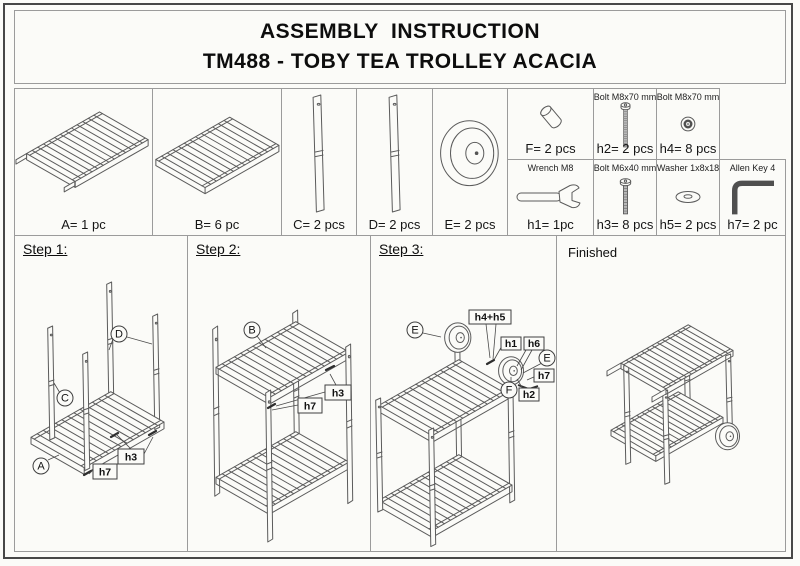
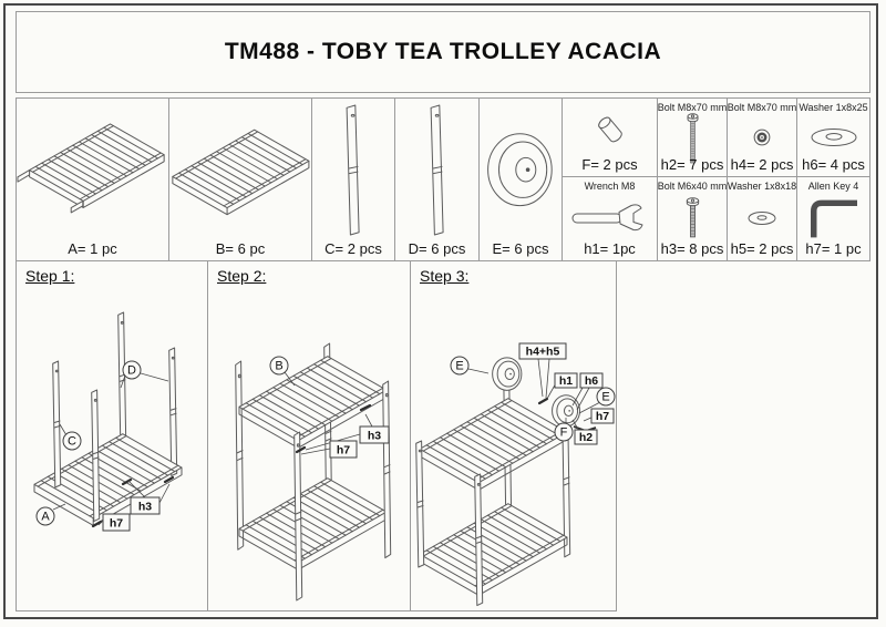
- ASSEMBLY INSTRUCTION
  TM488 - TOBY TEA TROLLEY ACACIA
  A= 1 pc
  B= 6 pc
  C= 2 pcs
- D= 2 pcs
+ D= 6 pcs
- E= 2 pcs
+ E= 6 pcs
  F= 2 pcs
  Bolt M8x70 mm
- h2= 2 pcs
+ h2= 7 pcs
  Bolt M8x70 mm
- h4= 8 pcs
+ h4= 2 pcs
+ Washer 1x8x25
+ h6= 4 pcs
  Wrench M8
  h1= 1pc
  Bolt M6x40 mm
  h3= 8 pcs
  Washer 1x8x18
  h5= 2 pcs
  Allen Key 4
- h7= 2 pc
+ h7= 1 pc
  Step 1:
  D
  C
  A
  h3
  h7
  Step 2:
  B
  h3
  h7
  Step 3:
  h4+h5
  E
  h1
  h6
  E
  h7
  F
  h2
- Finished
